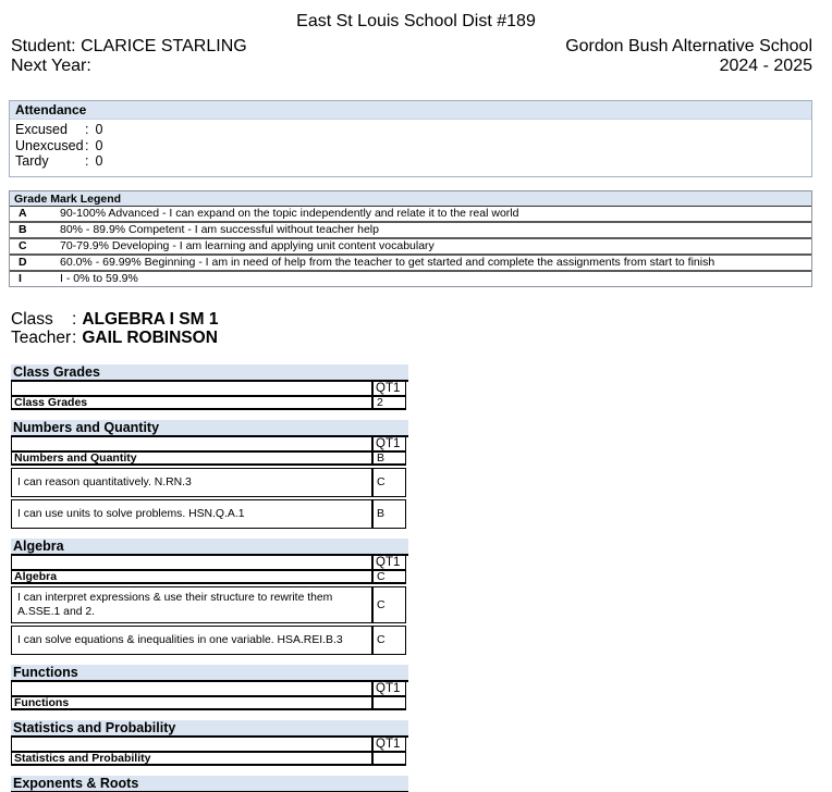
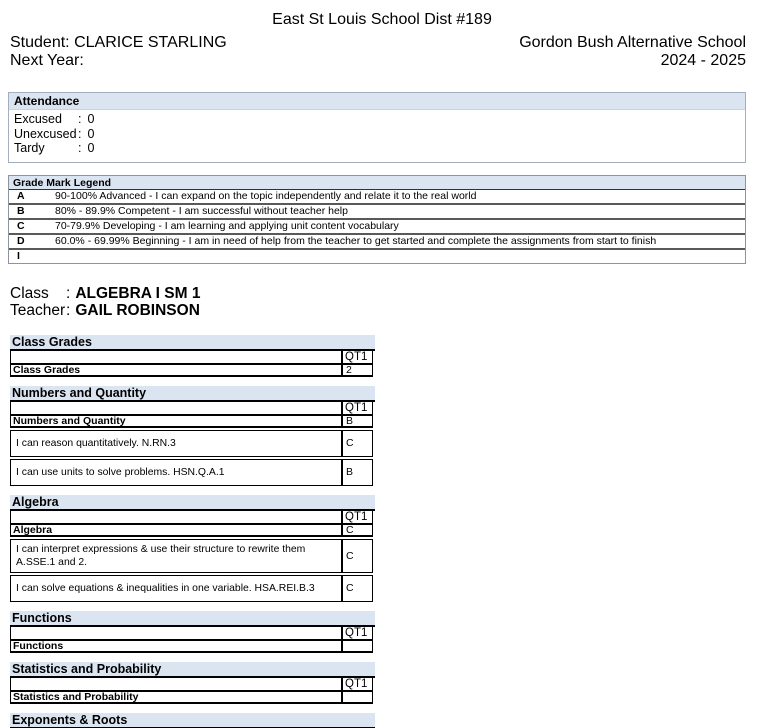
  East St Louis School Dist #189
  Student: CLARICE STARLING
  Gordon Bush Alternative School
  Next Year:
  2024 - 2025
  Attendance
  Excused : 0
  Unexcused: 0
  Tardy : 0
  Grade Mark Legend
  A
  90-100% Advanced - I can expand on the topic independently and relate it to the real world
  B
  80% - 89.9% Competent - I am successful without teacher help
  C
  70-79.9% Developing - I am learning and applying unit content vocabulary
  D
  60.0% - 69.99% Beginning - I am in need of help from the teacher to get started and complete the assignments from start to finish
  I
- I - 0% to 59.9%
  Class : ALGEBRA I SM 1
  Teacher: GAIL ROBINSON
  Class Grades
  QT1
  Class Grades
  2
  Numbers and Quantity
  QT1
  Numbers and Quantity
  B
  I can reason quantitatively. N.RN.3
  C
  I can use units to solve problems. HSN.Q.A.1
  B
  Algebra
  QT1
  Algebra
  C
  I can interpret expressions & use their structure to rewrite them A.SSE.1 and 2.
  C
  I can solve equations & inequalities in one variable. HSA.REI.B.3
  C
  Functions
  QT1
  Functions
  Statistics and Probability
  QT1
  Statistics and Probability
  Exponents & Roots
